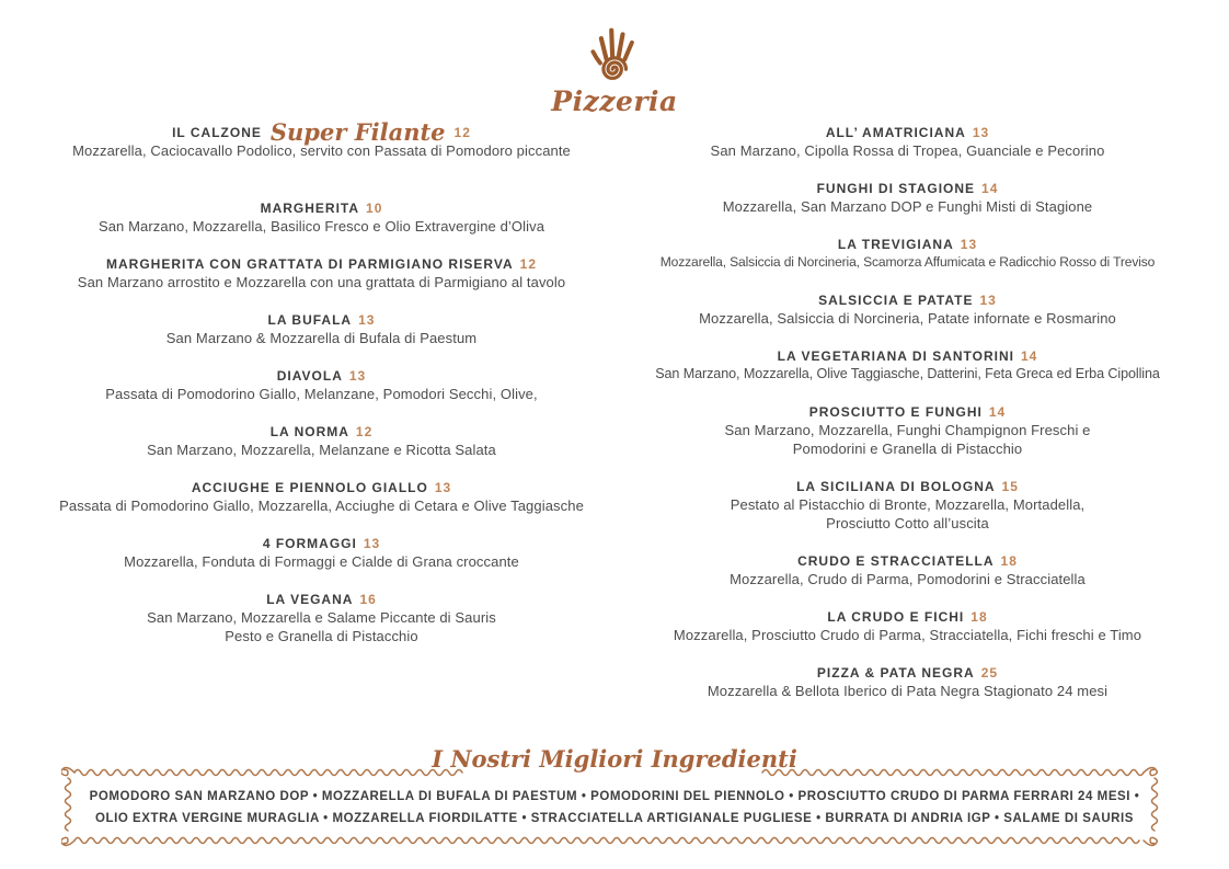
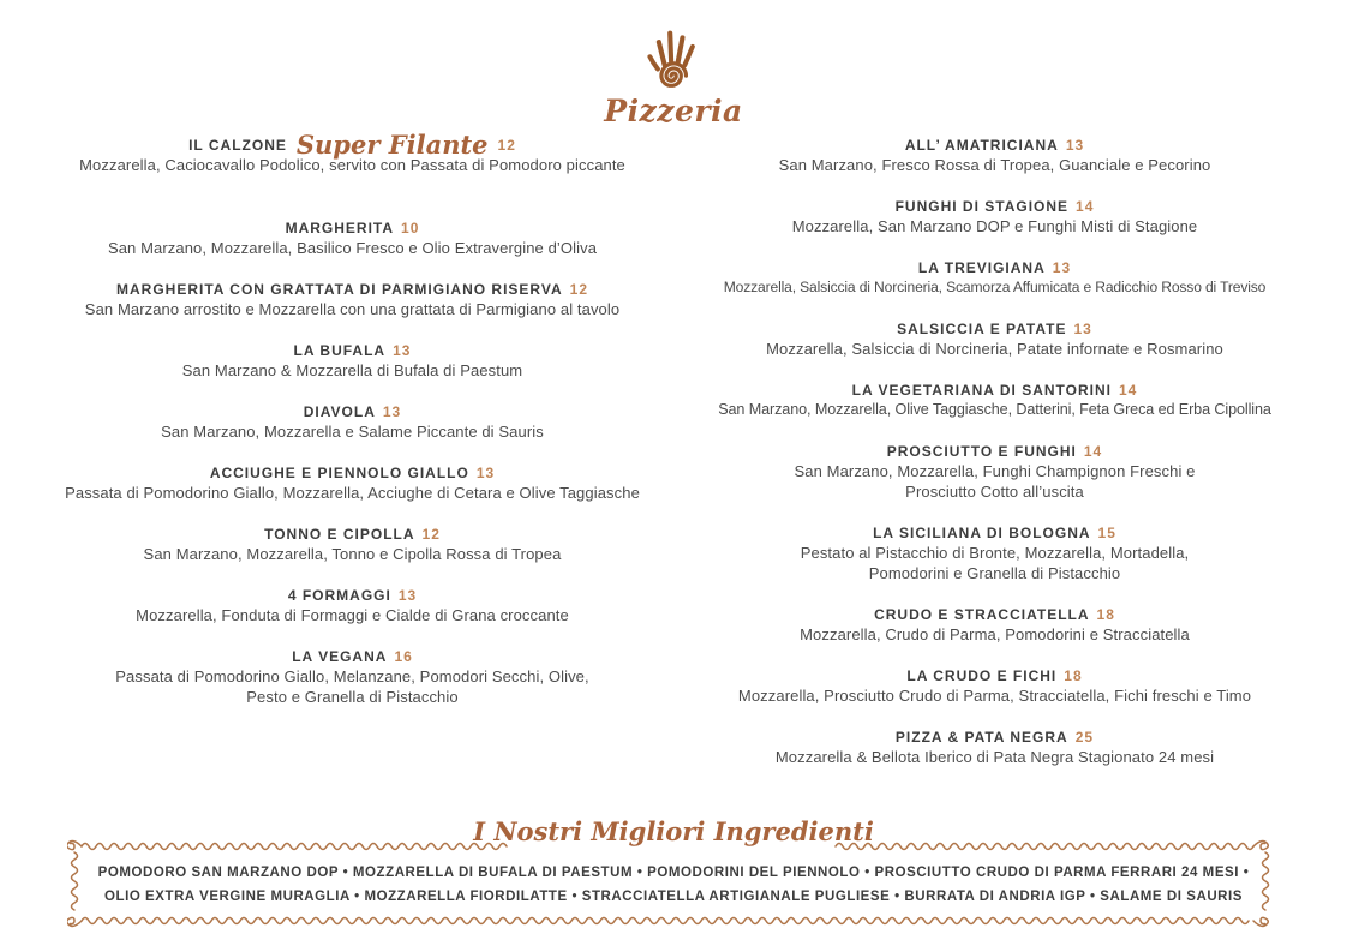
  Pizzeria
  IL CALZONE Super Filante 12
  Mozzarella, Caciocavallo Podolico, servito con Passata di Pomodoro piccante
  MARGHERITA 10
  San Marzano, Mozzarella, Basilico Fresco e Olio Extravergine d’Oliva
  MARGHERITA CON GRATTATA DI PARMIGIANO RISERVA 12
  San Marzano arrostito e Mozzarella con una grattata di Parmigiano al tavolo
  LA BUFALA 13
  San Marzano & Mozzarella di Bufala di Paestum
  DIAVOLA 13
- Passata di Pomodorino Giallo, Melanzane, Pomodori Secchi, Olive,
+ San Marzano, Mozzarella e Salame Piccante di Sauris
- LA NORMA 12
- San Marzano, Mozzarella, Melanzane e Ricotta Salata
  ACCIUGHE E PIENNOLO GIALLO 13
  Passata di Pomodorino Giallo, Mozzarella, Acciughe di Cetara e Olive Taggiasche
+ TONNO E CIPOLLA 12
+ San Marzano, Mozzarella, Tonno e Cipolla Rossa di Tropea
  4 FORMAGGI 13
  Mozzarella, Fonduta di Formaggi e Cialde di Grana croccante
  LA VEGANA 16
- San Marzano, Mozzarella e Salame Piccante di Sauris
+ Passata di Pomodorino Giallo, Melanzane, Pomodori Secchi, Olive,
  Pesto e Granella di Pistacchio
  ALL’ AMATRICIANA 13
- San Marzano, Cipolla Rossa di Tropea, Guanciale e Pecorino
+ San Marzano, Fresco Rossa di Tropea, Guanciale e Pecorino
  FUNGHI DI STAGIONE 14
  Mozzarella, San Marzano DOP e Funghi Misti di Stagione
  LA TREVIGIANA 13
  Mozzarella, Salsiccia di Norcineria, Scamorza Affumicata e Radicchio Rosso di Treviso
  SALSICCIA E PATATE 13
  Mozzarella, Salsiccia di Norcineria, Patate infornate e Rosmarino
  LA VEGETARIANA DI SANTORINI 14
  San Marzano, Mozzarella, Olive Taggiasche, Datterini, Feta Greca ed Erba Cipollina
  PROSCIUTTO E FUNGHI 14
  San Marzano, Mozzarella, Funghi Champignon Freschi e
- Pomodorini e Granella di Pistacchio
+ Prosciutto Cotto all’uscita
  LA SICILIANA DI BOLOGNA 15
  Pestato al Pistacchio di Bronte, Mozzarella, Mortadella,
- Prosciutto Cotto all’uscita
+ Pomodorini e Granella di Pistacchio
  CRUDO E STRACCIATELLA 18
  Mozzarella, Crudo di Parma, Pomodorini e Stracciatella
  LA CRUDO E FICHI 18
  Mozzarella, Prosciutto Crudo di Parma, Stracciatella, Fichi freschi e Timo
  PIZZA & PATA NEGRA 25
  Mozzarella & Bellota Iberico di Pata Negra Stagionato 24 mesi
  I Nostri Migliori Ingredienti
  POMODORO SAN MARZANO DOP • MOZZARELLA DI BUFALA DI PAESTUM • POMODORINI DEL PIENNOLO • PROSCIUTTO CRUDO DI PARMA FERRARI 24 MESI •
  OLIO EXTRA VERGINE MURAGLIA • MOZZARELLA FIORDILATTE • STRACCIATELLA ARTIGIANALE PUGLIESE • BURRATA DI ANDRIA IGP • SALAME DI SAURIS
